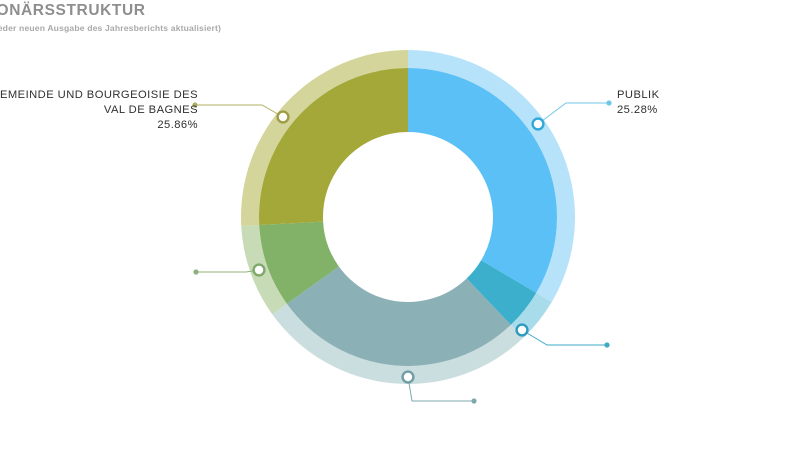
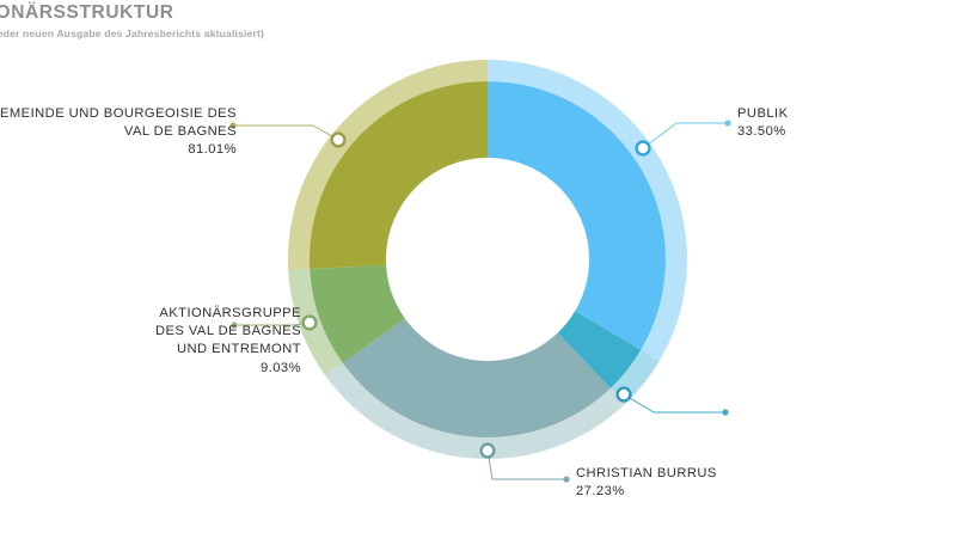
  ONÄRSSTRUKTUR
  eder neuen Ausgabe des Jahresberichts aktualisiert)
  PUBLIK
- 25.28%
+ 33.50%
+ CHRISTIAN BURRUS
+ 27.23%
  EMEINDE UND BOURGEOISIE DES
  VAL DE BAGNES
- 25.86%
+ 81.01%
+ AKTIONÄRSGRUPPE
+ DES VAL DE BAGNES
+ UND ENTREMONT
+ 9.03%
